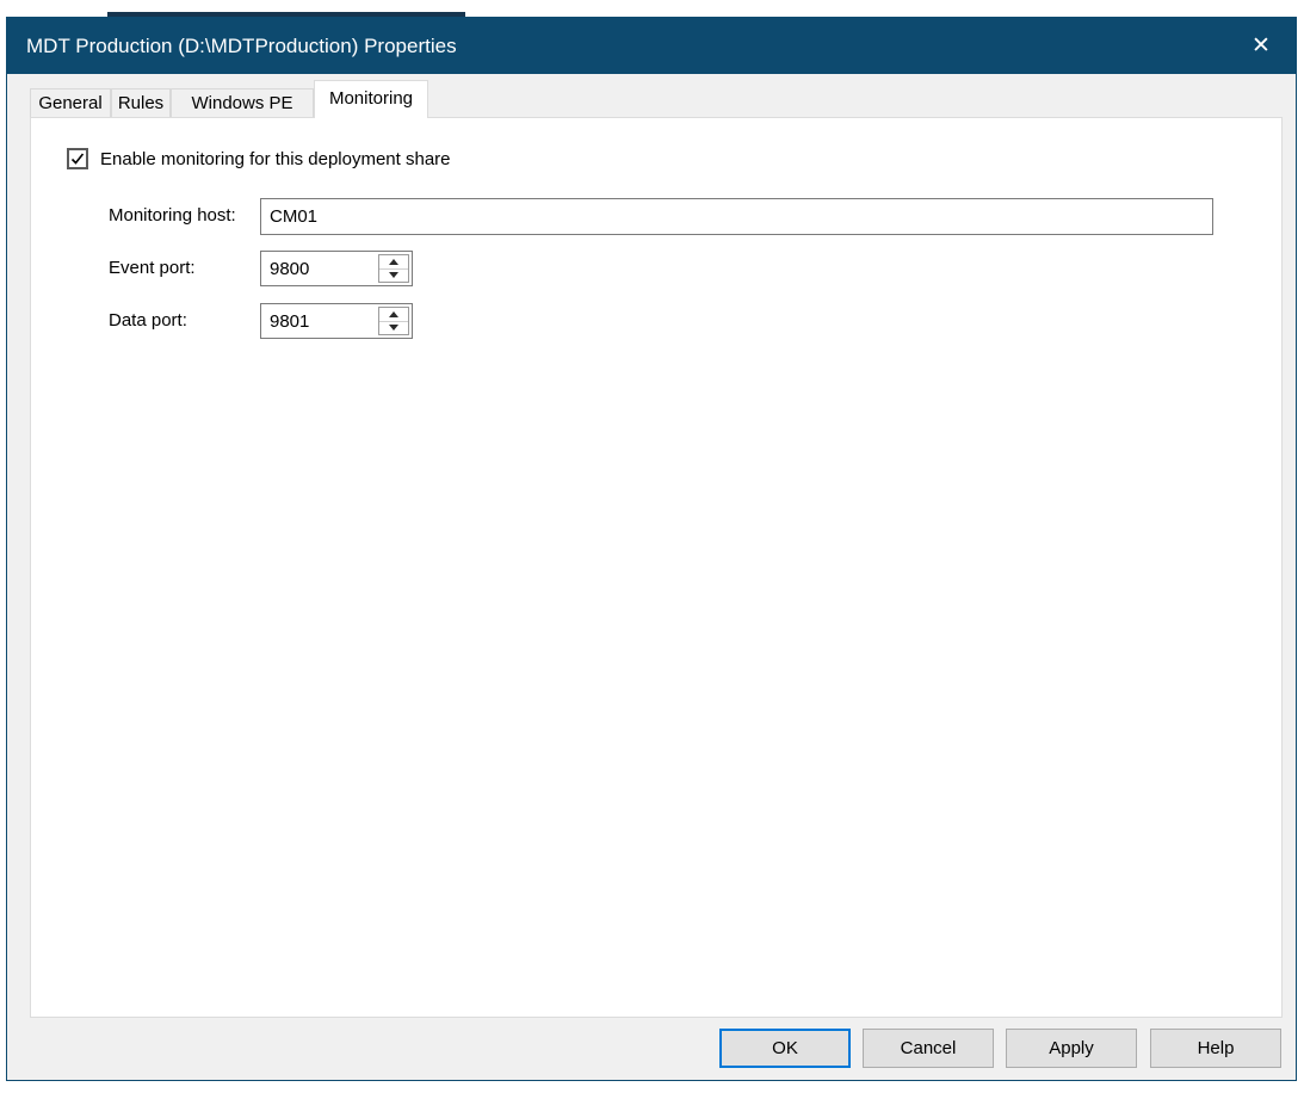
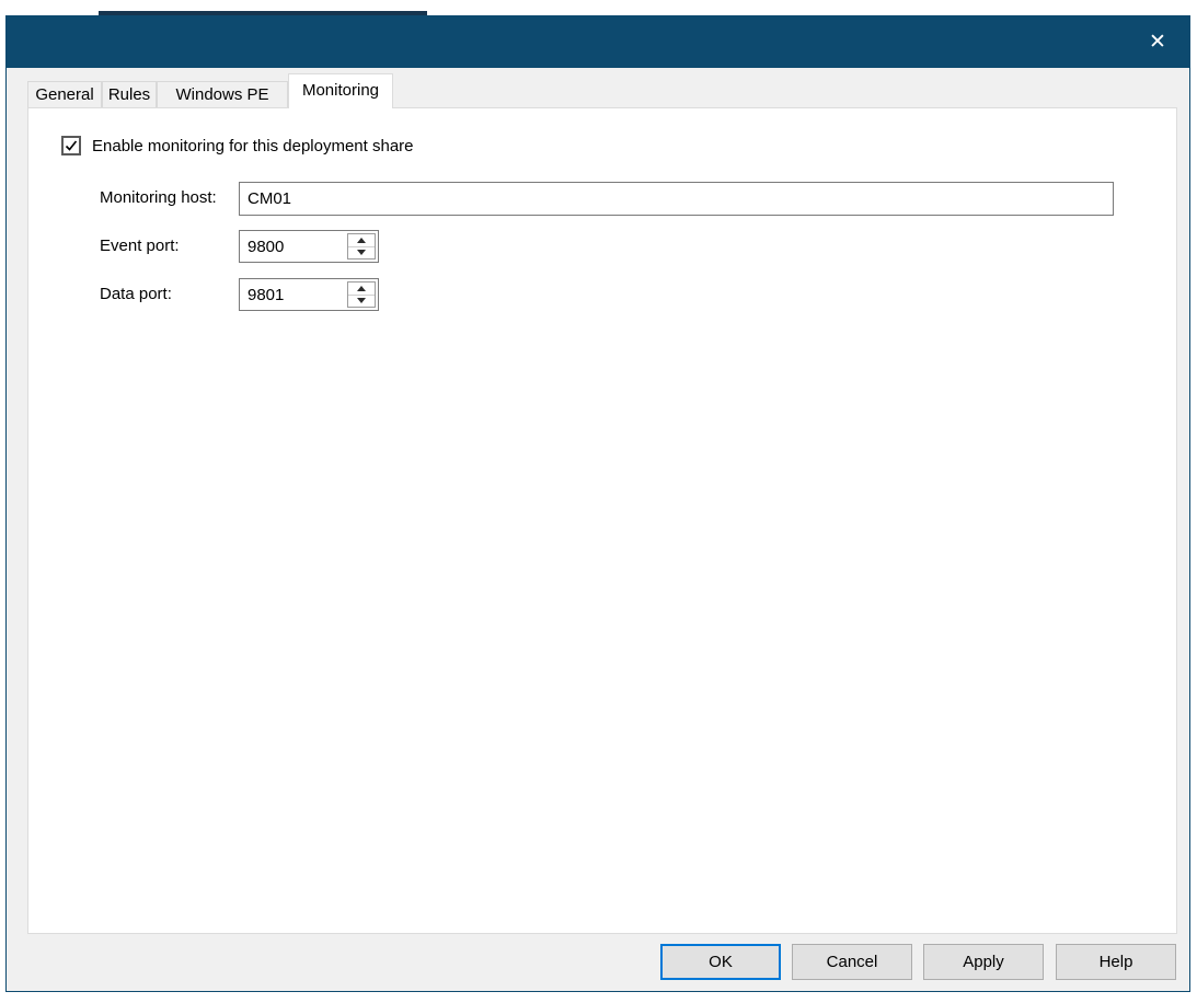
- MDT Production (D:\MDTProduction) Properties
  ✕
  General
  Rules
  Windows PE
  Monitoring
  Enable monitoring for this deployment share
  Monitoring host:
  CM01
  Event port:
  9800
  Data port:
  9801
  OK
  Cancel
  Apply
  Help
